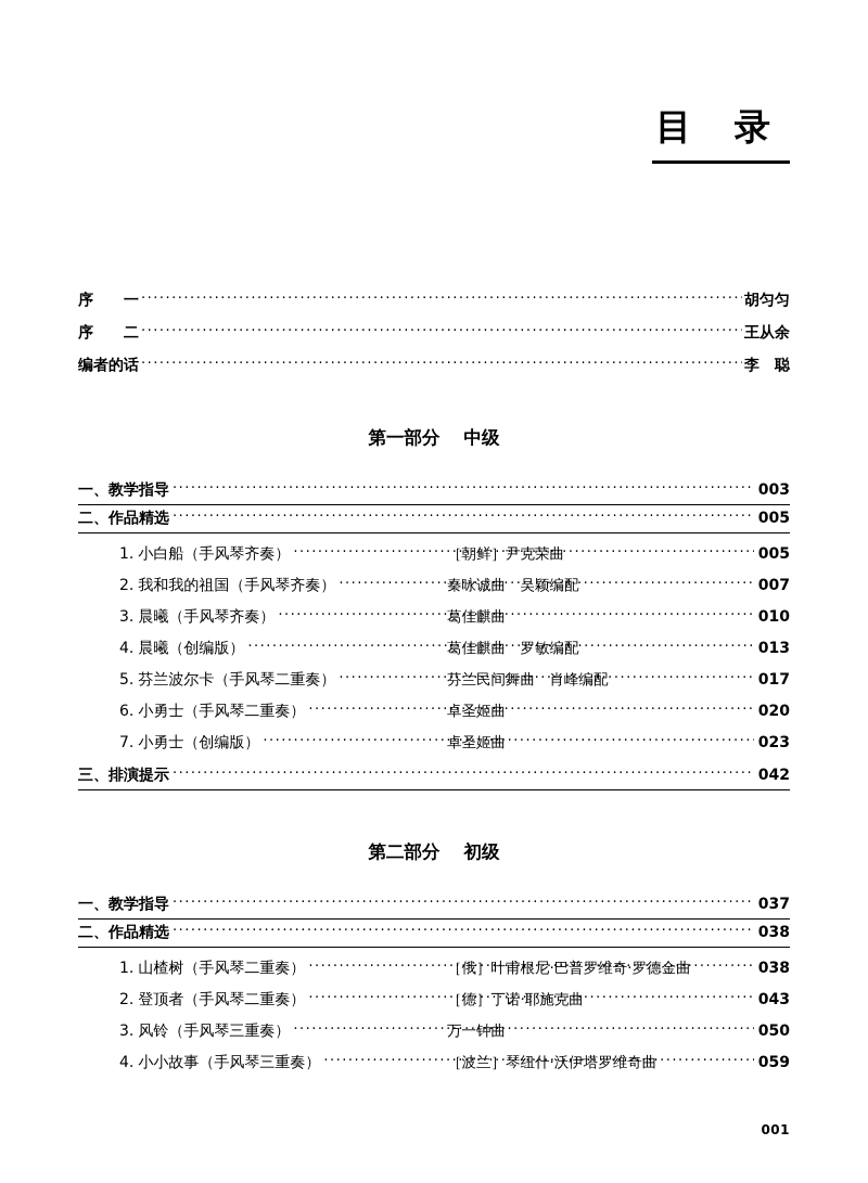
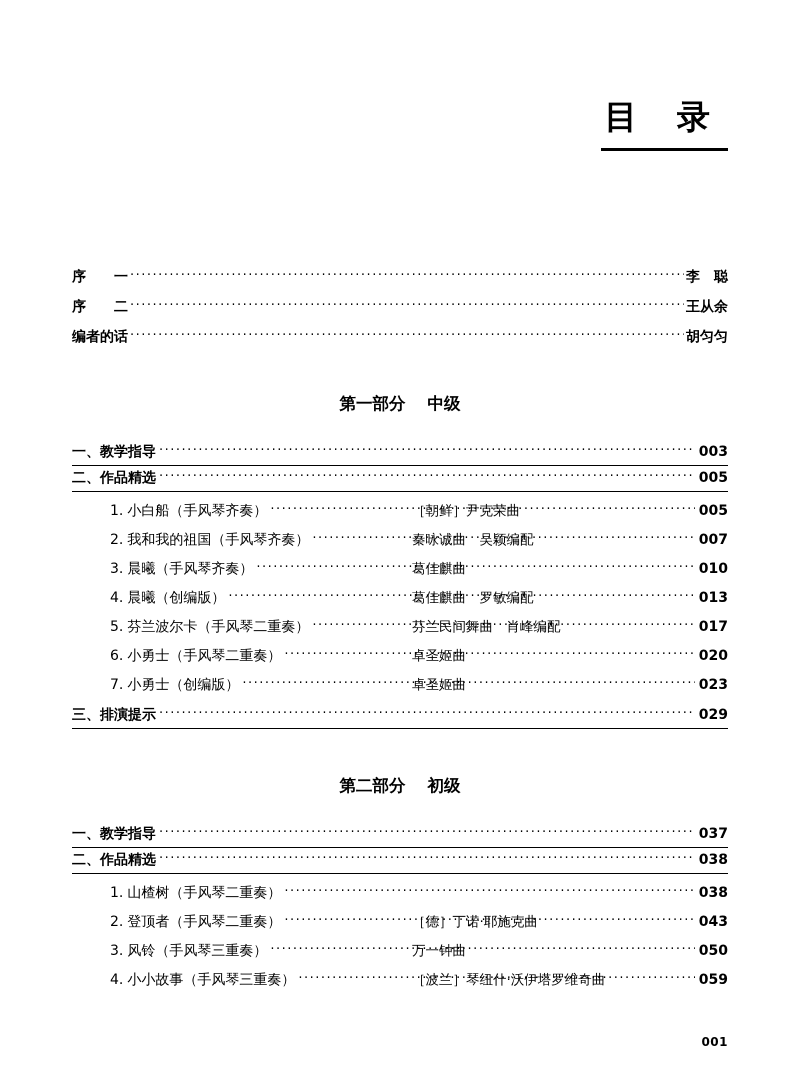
  目 录
  序 一
  ··································································································
- 胡匀匀
+ 李 聪
  序 二
  ··································································································
  王从余
  编者的话
  ··································································································
- 李 聪
+ 胡匀匀
  第一部分 中级
  一、教学指导
  ·······························································································
  003
  二、作品精选
  ·······························································································
  005
  1.
  小白船（手风琴齐奏）
  ［朝鲜］尹克荣曲
  005
  2.
  我和我的祖国（手风琴齐奏）
  秦咏诚曲 吴颖编配
  007
  3.
  晨曦（手风琴齐奏）
  葛佳麒曲
  010
  4.
  晨曦（创编版）
  葛佳麒曲 罗敏编配
  013
  5.
  芬兰波尔卡（手风琴二重奏）
  芬兰民间舞曲 肖峰编配
  017
  6.
  小勇士（手风琴二重奏）
  卓圣姬曲
  020
  7.
  小勇士（创编版）
  卓圣姬曲
  023
  三、排演提示
  ·······························································································
- 042
+ 029
  第二部分 初级
  一、教学指导
  ·······························································································
  037
  二、作品精选
  ·······························································································
  038
  1.
  山楂树（手风琴二重奏）
- ［俄］叶甫根尼·巴普罗维奇·罗德金曲
  038
  2.
  登顶者（手风琴二重奏）
  ［德］丁诺·耶施克曲
  043
  3.
  风铃（手风琴三重奏）
  万一钟曲
  050
  4.
  小小故事（手风琴三重奏）
  ［波兰］琴纽什·沃伊塔罗维奇曲
  059
  001
